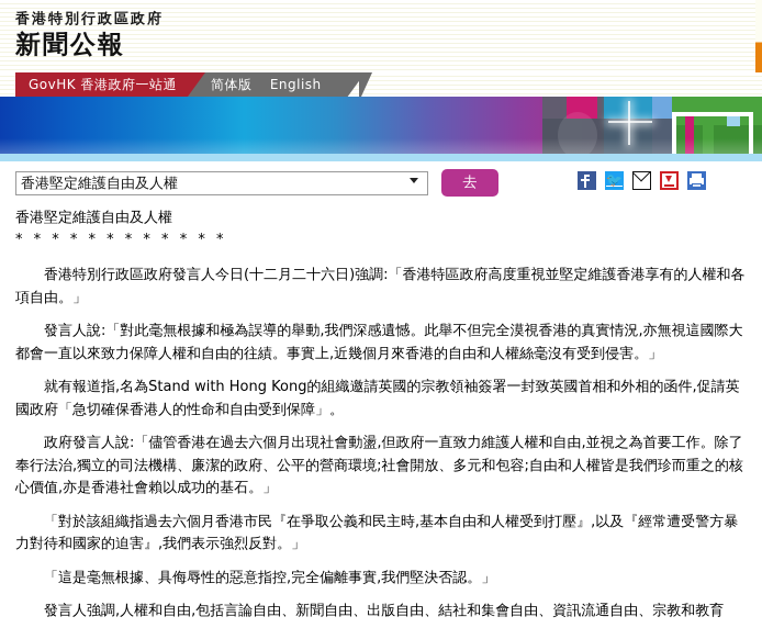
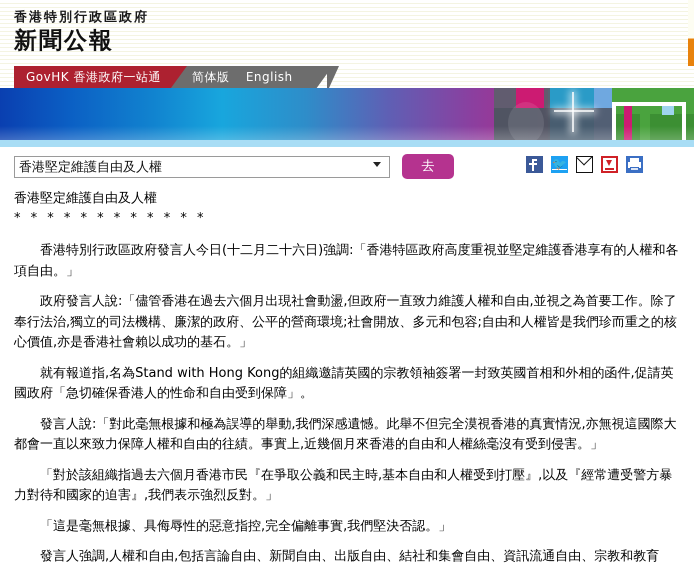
  香港特別行政區政府
  新聞公報
  简体版 English
  GovHK 香港政府一站通
  香港堅定維護自由及人權
  去
  🐦
  香港堅定維護自由及人權
  * * * * * * * * * * * *
  香港特別行政區政府發言人今日(十二月二十六日)強調:「香港特區政府高度重視並堅定維護香港享有的人權和各項自由。」
- 發言人說:「對此毫無根據和極為誤導的舉動,我們深感遺憾。此舉不但完全漠視香港的真實情況,亦無視這國際大都會一直以來致力保障人權和自由的往績。事實上,近幾個月來香港的自由和人權絲毫沒有受到侵害。」
+ 政府發言人說:「儘管香港在過去六個月出現社會動盪,但政府一直致力維護人權和自由,並視之為首要工作。除了奉行法治,獨立的司法機構、廉潔的政府、公平的營商環境;社會開放、多元和包容;自由和人權皆是我們珍而重之的核心價值,亦是香港社會賴以成功的基石。」
  就有報道指,名為Stand with Hong Kong的組織邀請英國的宗教領袖簽署一封致英國首相和外相的函件,促請英國政府「急切確保香港人的性命和自由受到保障」。
- 政府發言人說:「儘管香港在過去六個月出現社會動盪,但政府一直致力維護人權和自由,並視之為首要工作。除了奉行法治,獨立的司法機構、廉潔的政府、公平的營商環境;社會開放、多元和包容;自由和人權皆是我們珍而重之的核心價值,亦是香港社會賴以成功的基石。」
+ 發言人說:「對此毫無根據和極為誤導的舉動,我們深感遺憾。此舉不但完全漠視香港的真實情況,亦無視這國際大都會一直以來致力保障人權和自由的往績。事實上,近幾個月來香港的自由和人權絲毫沒有受到侵害。」
  「對於該組織指過去六個月香港市民『在爭取公義和民主時,基本自由和人權受到打壓』,以及『經常遭受警方暴力對待和國家的迫害』,我們表示強烈反對。」
  「這是毫無根據、具侮辱性的惡意指控,完全偏離事實,我們堅決否認。」
  發言人強調,人權和自由,包括言論自由、新聞自由、出版自由、結社和集會自由、資訊流通自由、宗教和教育
